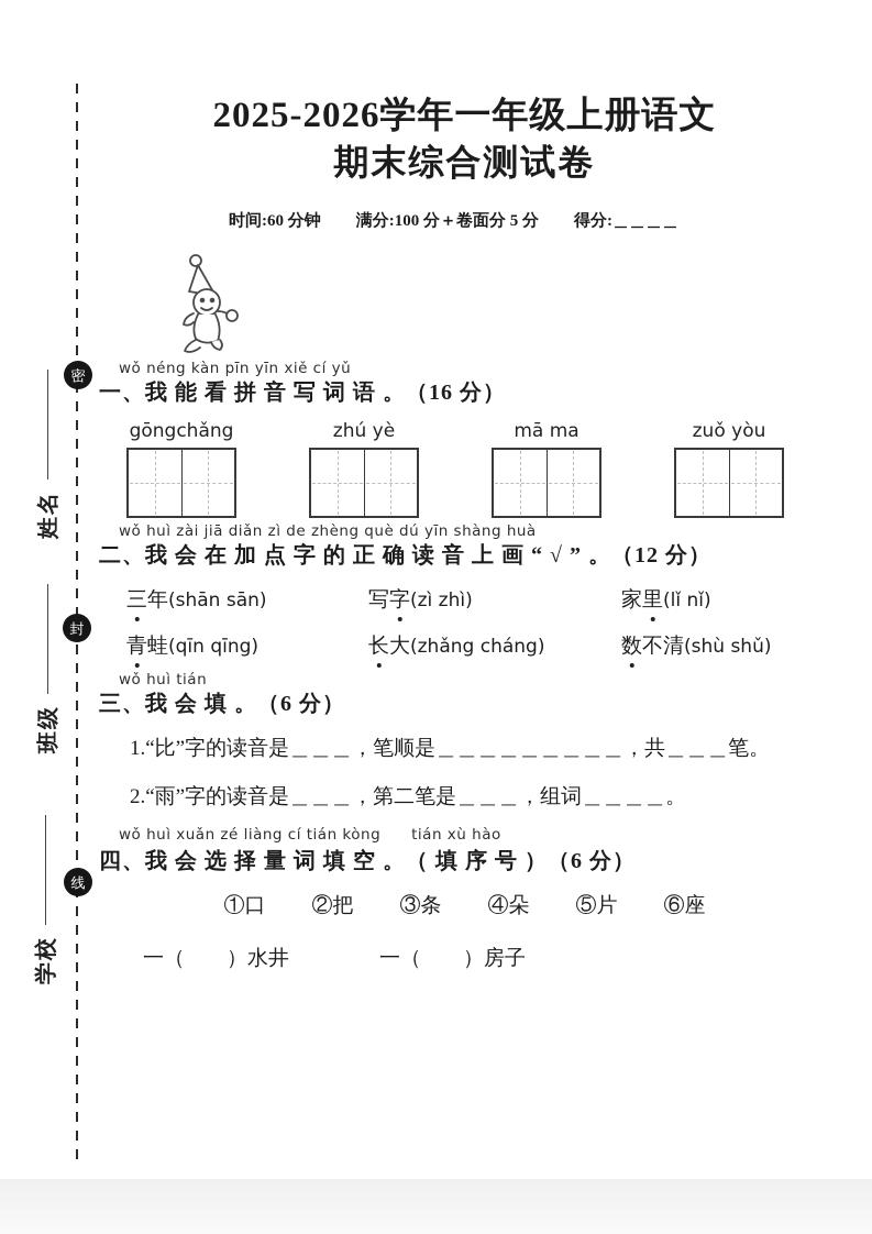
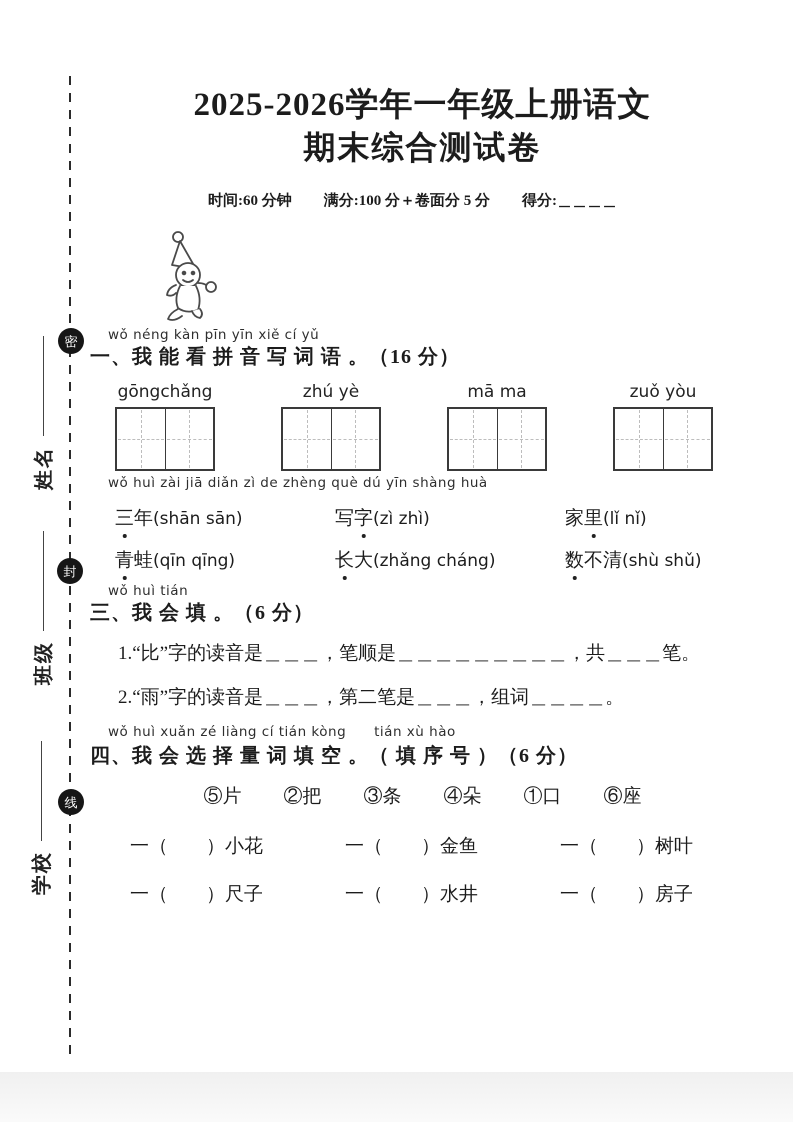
  密
  封
  线
  2025-2026学年一年级上册语文
  期末综合测试卷
  时间:60 分钟
  满分:100 分＋卷面分 5 分
  得分:＿＿＿＿
  wǒ néng kàn pīn yīn xiě cí yǔ
  一、我 能 看 拼 音 写 词 语 。（16 分）
  gōngchǎng
  zhú yè
  mā ma
  zuǒ yòu
  wǒ huì zài jiā diǎn zì de zhèng què dú yīn shàng huà
- 二、我 会 在 加 点 字 的 正 确 读 音 上 画 “ √ ” 。（12 分）
  三年(shān sān)
  写字(zì zhì)
  家里(lǐ nǐ)
  青蛙(qīn qīng)
  长大(zhǎng cháng)
  数不清(shù shǔ)
  wǒ huì tián
  三、我 会 填 。（6 分）
  1.“比”字的读音是＿＿＿，笔顺是＿＿＿＿＿＿＿＿＿，共＿＿＿笔。
  2.“雨”字的读音是＿＿＿，第二笔是＿＿＿，组词＿＿＿＿。
  wǒ huì xuǎn zé liàng cí tián kòng tián xù hào
  四、我 会 选 择 量 词 填 空 。（ 填 序 号 ）（6 分）
- ①口
+ ⑤片
  ②把
  ③条
  ④朵
- ⑤片
+ ①口
  ⑥座
+ 一（ ）小花
+ 一（ ）金鱼
+ 一（ ）树叶
+ 一（ ）尺子
  一（ ）水井
  一（ ）房子
